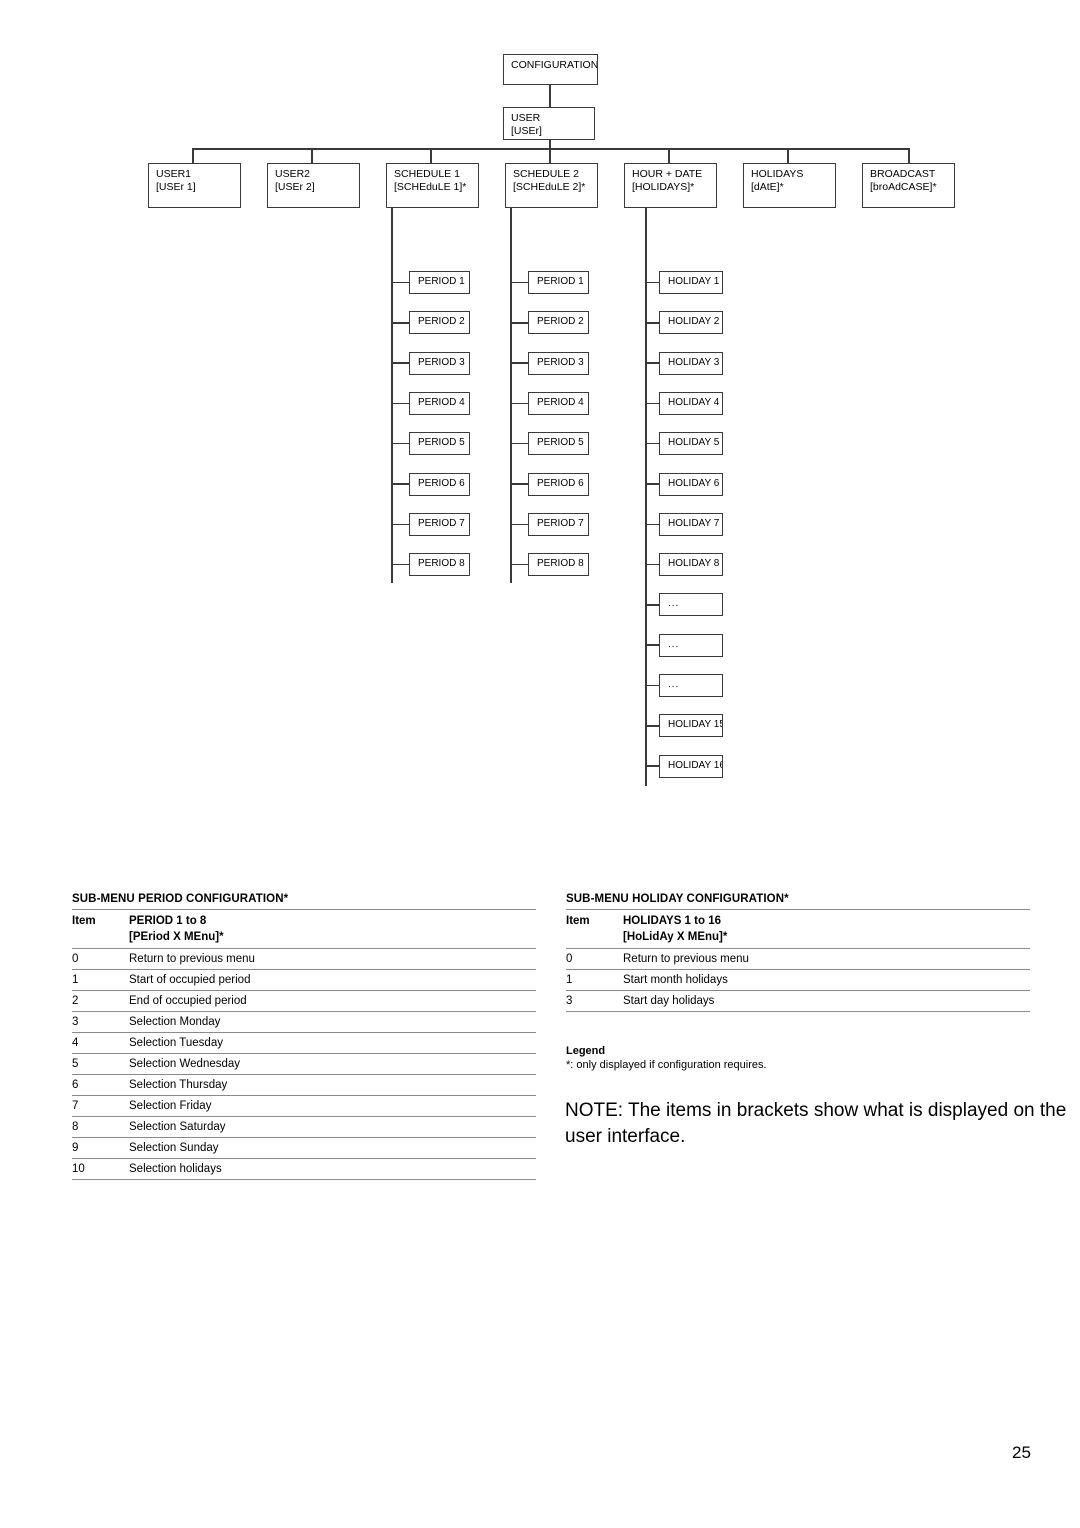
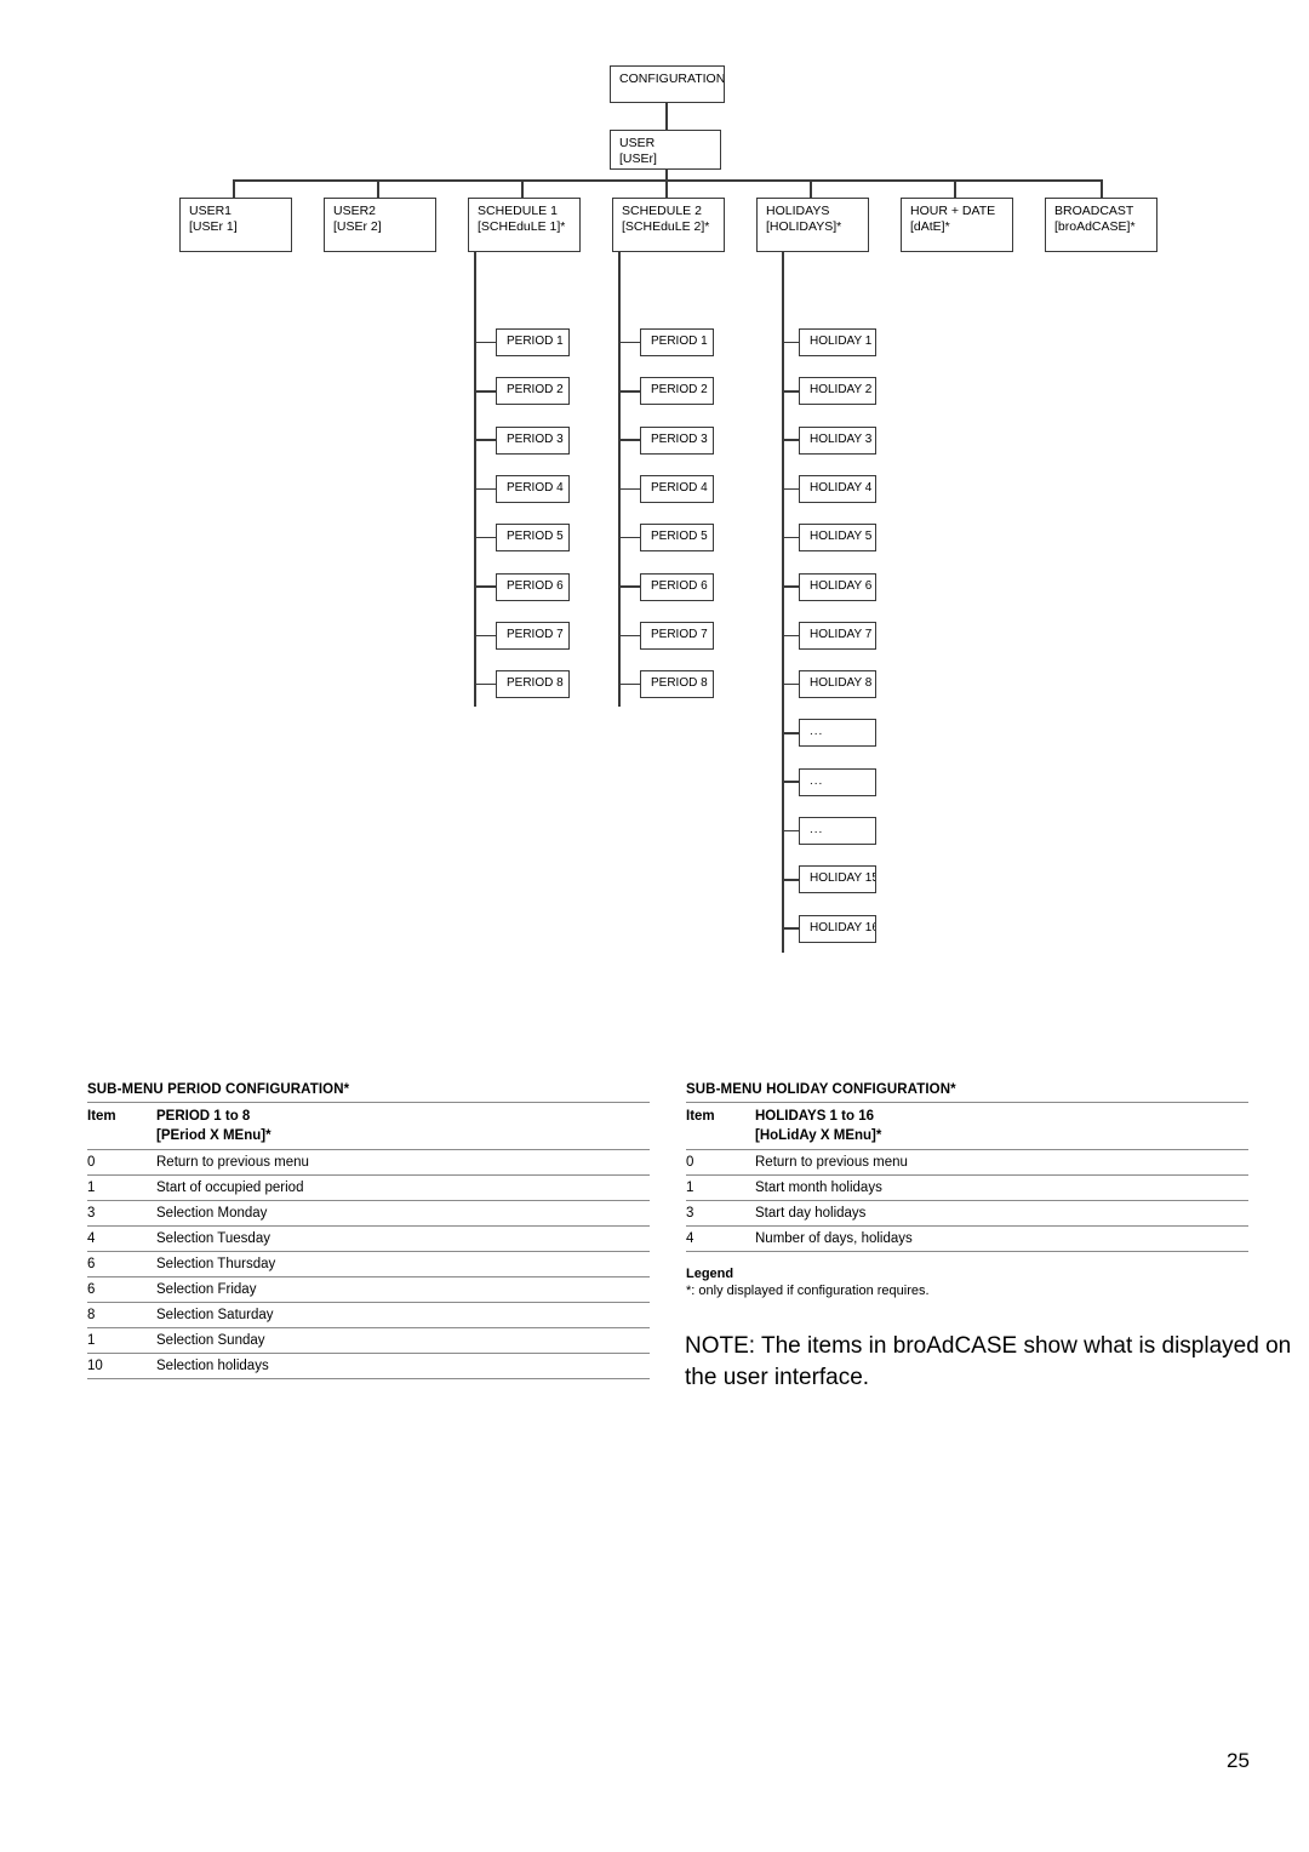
  CONFIGURATION
  USER
  [USEr]
  USER1
  [USEr 1]
  USER2
  [USEr 2]
  SCHEDULE 1
  [SCHEduLE 1]*
  SCHEDULE 2
  [SCHEduLE 2]*
- HOUR + DATE
+ HOLIDAYS
  [HOLIDAYS]*
- HOLIDAYS
+ HOUR + DATE
  [dAtE]*
  BROADCAST
  [broAdCASE]*
  PERIOD 1
  PERIOD 2
  PERIOD 3
  PERIOD 4
  PERIOD 5
  PERIOD 6
  PERIOD 7
  PERIOD 8
  PERIOD 1
  PERIOD 2
  PERIOD 3
  PERIOD 4
  PERIOD 5
  PERIOD 6
  PERIOD 7
  PERIOD 8
  HOLIDAY 1
  HOLIDAY 2
  HOLIDAY 3
  HOLIDAY 4
  HOLIDAY 5
  HOLIDAY 6
  HOLIDAY 7
  HOLIDAY 8
  ...
  ...
  ...
  HOLIDAY 1
  HOLIDAY 1
  SUB-MENU PERIOD CONFIGURATION*
  Item	PERIOD 1 to 8 [PEriod X MEnu]*
  0	Return to previous menu
  1	Start of occupied period
- 2	End of occupied period
  3	Selection Monday
  4	Selection Tuesday
- 5	Selection Wednesday
  6	Selection Thursday
- 7	Selection Friday
+ 6	Selection Friday
  8	Selection Saturday
- 9	Selection Sunday
+ 1	Selection Sunday
  10	Selection holidays
  SUB-MENU HOLIDAY CONFIGURATION*
  Item	HOLIDAYS 1 to 16 [HoLidAy X MEnu]*
  0	Return to previous menu
  1	Start month holidays
  3	Start day holidays
+ 4	Number of days, holidays
  Legend
  *: only displayed if configuration requires.
- NOTE: The items in brackets show what is displayed on the user interface.
+ NOTE: The items in broAdCASE show what is displayed on the user interface.
  25
